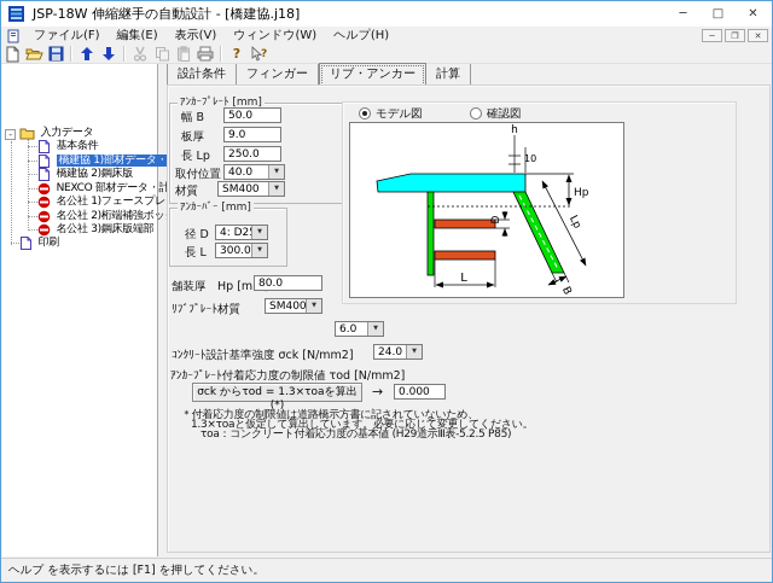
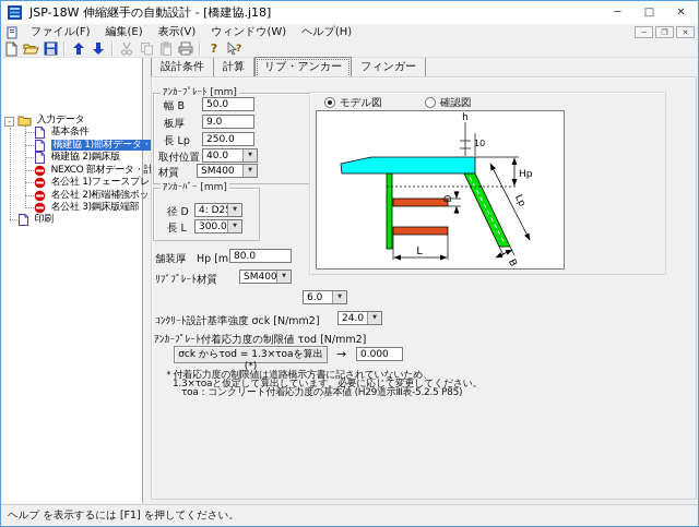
  JSP-18W 伸縮継手の自動設計 - [橋建協.j18]
  ─
  □
  ✕
  ファイル(F)
  編集(E)
  表示(V)
  ウィンドウ(W)
  ヘルプ(H)
  ─
  ❐
  ✕
  ?
  ?
  -
  入力データ
  基本条件
  橋建協 1)部材データ・
  橋建協 2)鋼床版
  NEXCO 部材データ・計
  名公社 1)フェースプレ
  名公社 2)桁端補強ボッ
  名公社 3)鋼床版端部
  印刷
  設計条件
- フィンガー
+ 計算
  リブ・アンカー
- 計算
+ フィンガー
  ｱﾝｶｰﾌﾟﾚｰﾄ [mm]
  幅 B
  50.0
  板厚
  9.0
  長 Lp
  250.0
  取付位置
  40.0
  材質
  SM400
  ｱﾝｶｰﾊﾞｰ [mm]
  径 D
  4: D2
  長 L
  300.0
  モデル図
  確認図
  h
  10
  Hp
  L
  舗装厚 Hp [m
  80.0
  ﾘﾌﾞﾌﾟﾚｰﾄ材質
  SM400
  6.0
  ｺﾝｸﾘｰﾄ設計基準強度 σck [N/mm2]
  24.0
  ｱﾝｶｰﾌﾟﾚｰﾄ付着応力度の制限値 τod [N/mm2]
  σck からτod = 1.3×τoaを算出(*)
  →
  0.000
  ＊付着応力度の制限値は道路橋示方書に記されていないため、
  1.3×τoaと仮定して算出しています。必要に応じて変更してください。
  τoa：コンクリート付着応力度の基本値 (H29道示Ⅲ表-5.2.5 P85)
  ヘルプ を表示するには [F1] を押してください。
